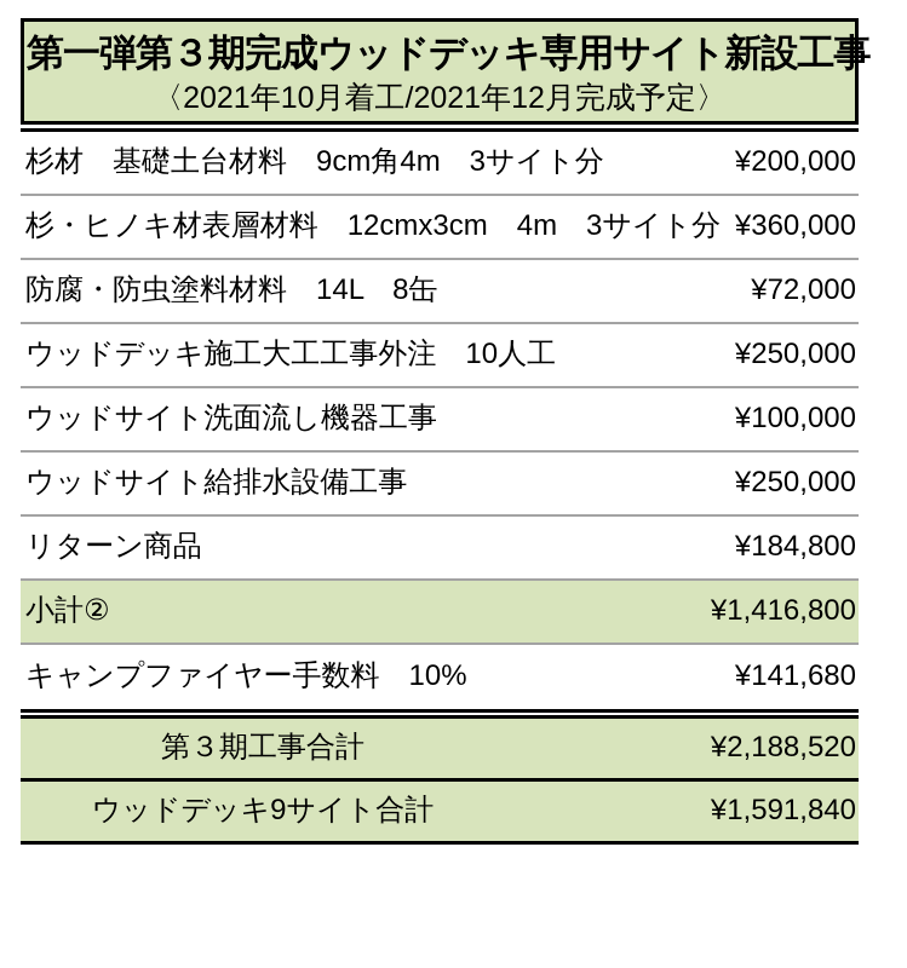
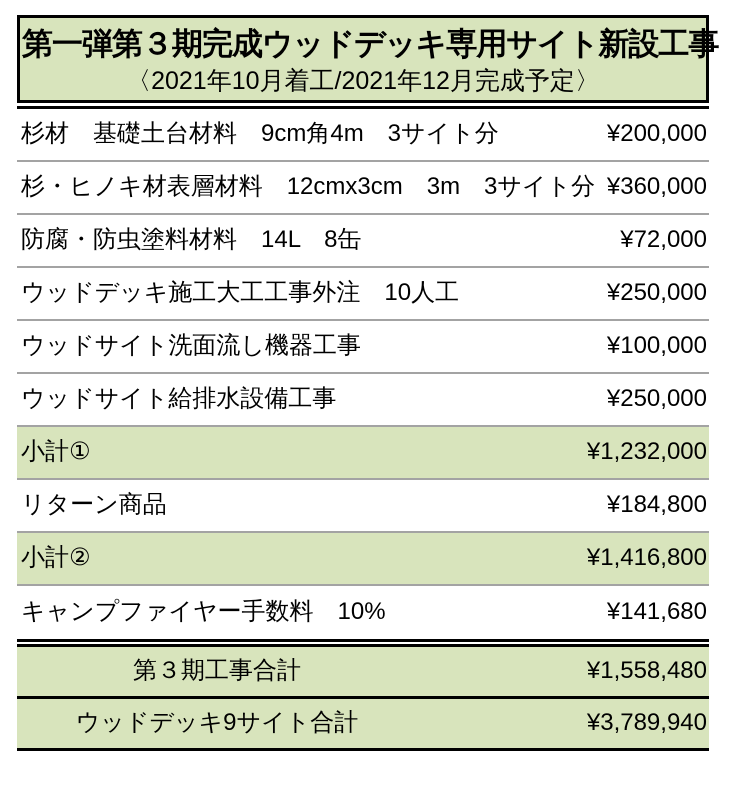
  第一弾第３期完成ウッドデッキ専用サイト新設工事
  〈2021年10月着工/2021年12月完成予定〉
  杉材 基礎土台材料 9cm角4m 3サイト分
  ¥200,000
- 杉・ヒノキ材表層材料 12cmx3cm 4m 3サイト分
+ 杉・ヒノキ材表層材料 12cmx3cm 3m 3サイト分
  ¥360,000
  防腐・防虫塗料材料 14L 8缶
  ¥72,000
  ウッドデッキ施工大工工事外注 10人工
  ¥250,000
  ウッドサイト洗面流し機器工事
  ¥100,000
  ウッドサイト給排水設備工事
  ¥250,000
+ 小計①
+ ¥1,232,000
  リターン商品
  ¥184,800
  小計②
  ¥1,416,800
  キャンプファイヤー手数料 10%
  ¥141,680
  第３期工事合計
- ¥2,188,520
+ ¥1,558,480
  ウッドデッキ9サイト合計
- ¥1,591,840
+ ¥3,789,940
